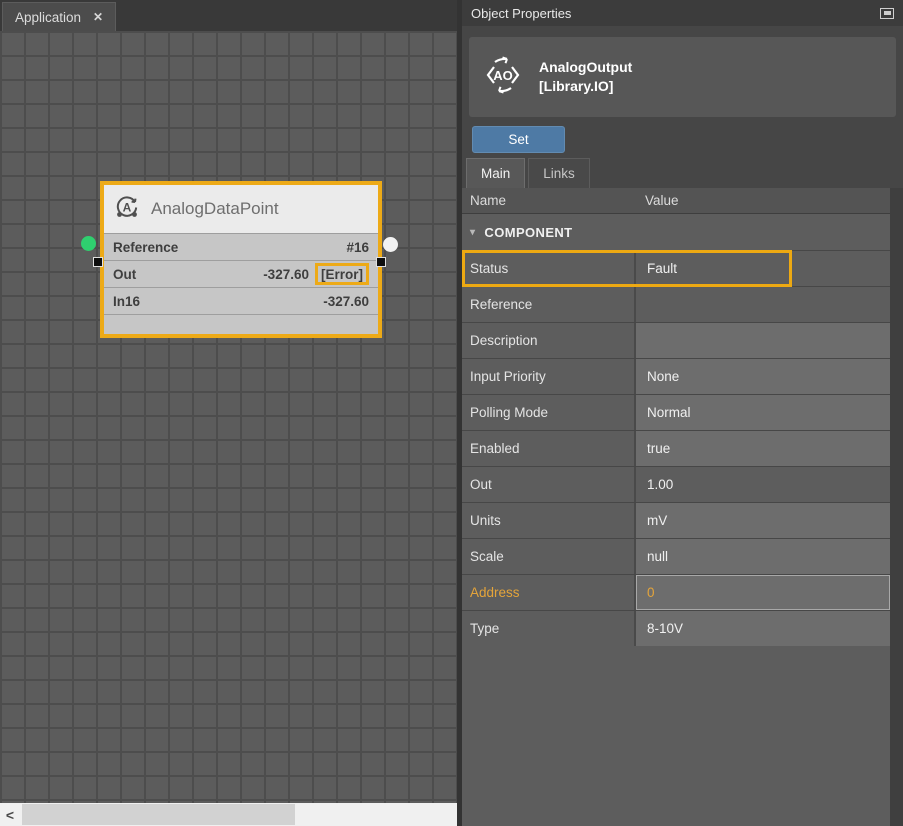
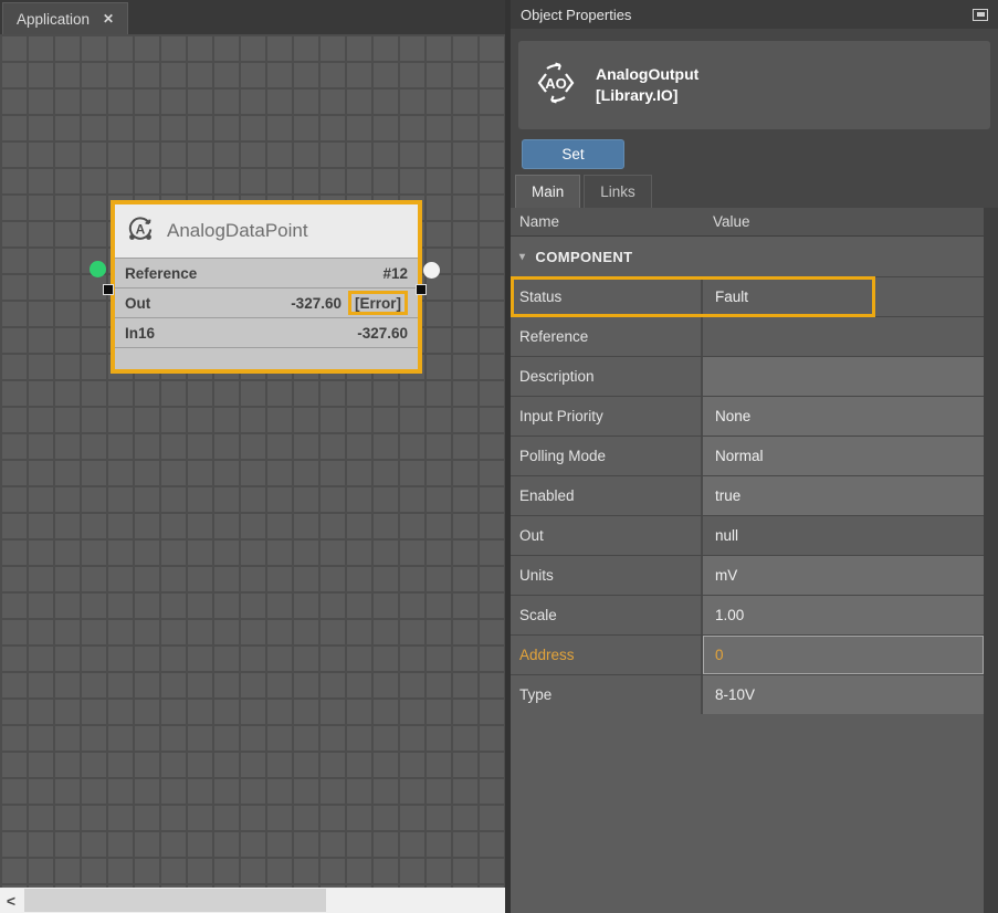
  Application
  ✕
  A
  AnalogDataPoint
  Reference
- #16
+ #12
  Out
  -327.60
  [Error]
  In16
  -327.60
  <
  Object Properties
  AO
  AnalogOutput
  [Library.IO]
  Set
  Main
  Links
  Name
  Value
  ▾
  COMPONENT
  Status
  Fault
  Reference
  Description
  Input Priority
  None
  Polling Mode
  Normal
  Enabled
  true
  Out
- 1.00
+ null
  Units
  mV
  Scale
- null
+ 1.00
  Address
  0
  Type
  8-10V
